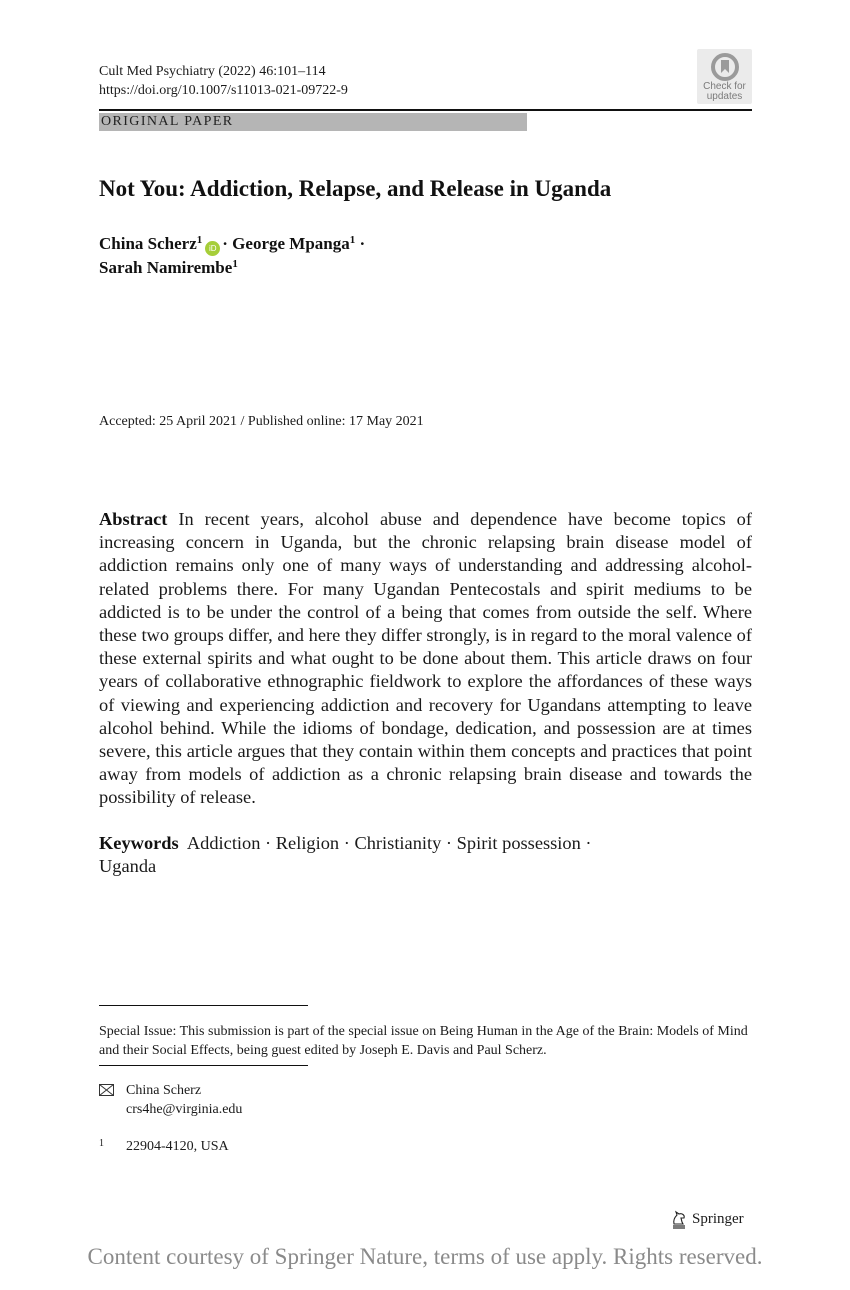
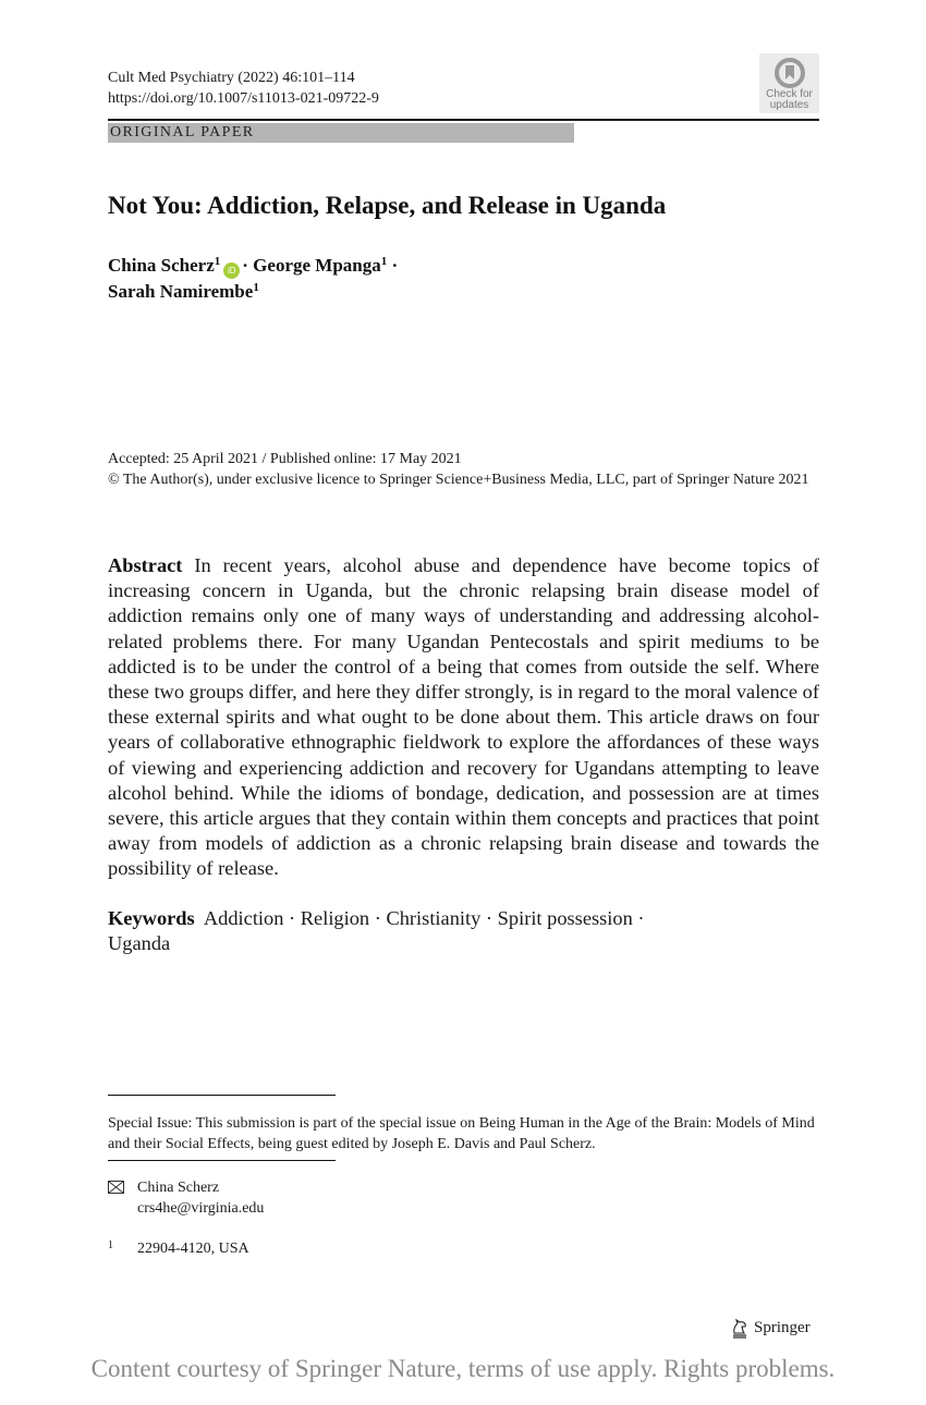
  Cult Med Psychiatry (2022) 46:101–114
  https://doi.org/10.1007/s11013-021-09722-9
  Check for
  updates
  ORIGINAL PAPER
  Not You: Addiction, Relapse, and Release in Uganda
  China Scherz1iD· George Mpanga1 ·
  Sarah Namirembe1
  Accepted: 25 April 2021 / Published online: 17 May 2021
+ © The Author(s), under exclusive licence to Springer Science+Business Media, LLC, part of Springer Nature 2021
  Abstract In recent years, alcohol abuse and dependence have become topics of increasing concern in Uganda, but the chronic relapsing brain disease model of addiction remains only one of many ways of understanding and addressing alcohol-related problems there. For many Ugandan Pentecostals and spirit mediums to be addicted is to be under the control of a being that comes from outside the self. Where these two groups differ, and here they differ strongly, is in regard to the moral valence of these external spirits and what ought to be done about them. This article draws on four years of collaborative ethnographic fieldwork to explore the affordances of these ways of viewing and experiencing addiction and recovery for Ugandans attempting to leave alcohol behind. While the idioms of bondage, dedi­cation, and possession are at times severe, this article argues that they contain within them concepts and practices that point away from models of addiction as a chronic relapsing brain disease and towards the possibility of release.
  Keywords Addiction · Religion · Christianity · Spirit possession ·
  Uganda
  Special Issue: This submission is part of the special issue on Being Human in the Age of the Brain: Models of Mind and their Social Effects, being guest edited by Joseph E. Davis and Paul Scherz.
  China Scherz
  crs4he@virginia.edu
  1
  22904-4120, USA
  Springer
- Content courtesy of Springer Nature, terms of use apply. Rights reserved.
+ Content courtesy of Springer Nature, terms of use apply. Rights problems.
